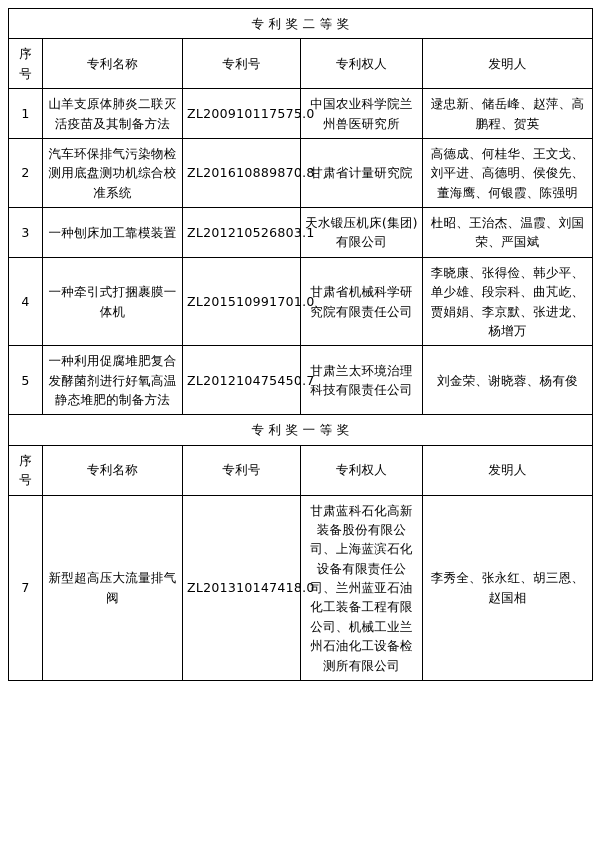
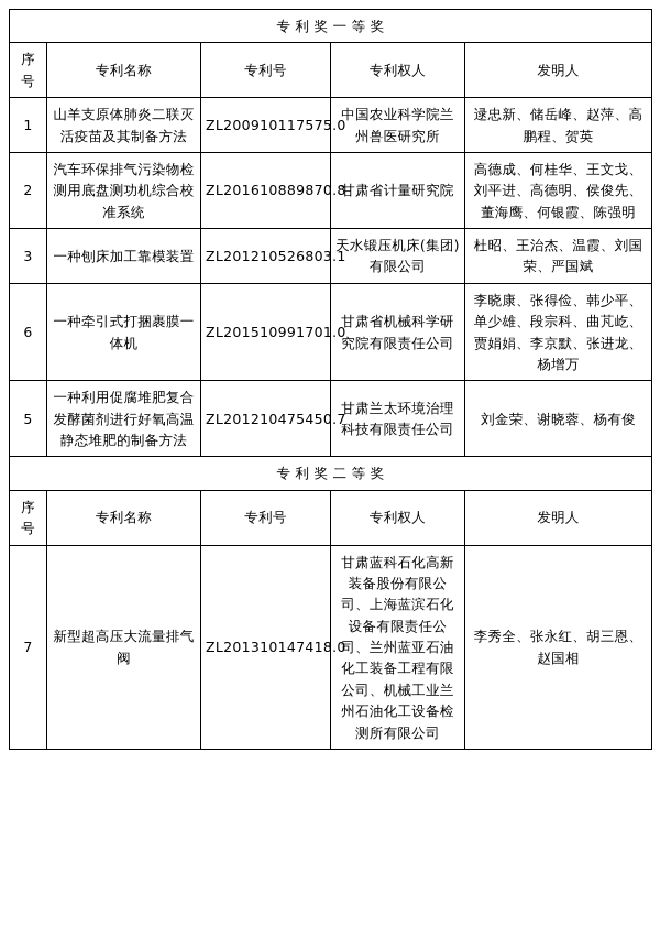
- 专 利 奖 二 等 奖
+ 专 利 奖 一 等 奖
  序号	专利名称	专利号	专利权人	发明人
  1	山羊支原体肺炎二联灭活疫苗及其制备方法	ZL200910117575.	中国农业科学院兰州兽医研究所	逯忠新、储岳峰、赵萍、高鹏程、贺英
  2	汽车环保排气污染物检测用底盘测功机综合校准系统	ZL201610889870.	甘肃省计量研究院	高德成、何桂华、王文戈、刘平进、高德明、侯俊先、董海鹰、何银霞、陈强明
  3	一种刨床加工靠模装置	ZL201210526803.	天水锻压机床(集团)有限公司	杜昭、王治杰、温霞、刘国荣、严国斌
- 4	一种牵引式打捆裹膜一体机	ZL201510991701.	甘肃省机械科学研究院有限责任公司	李晓康、张得俭、韩少平、单少雄、段宗科、曲芃屹、贾娟娟、李京默、张进龙、杨增万
+ 6	一种牵引式打捆裹膜一体机	ZL201510991701.	甘肃省机械科学研究院有限责任公司	李晓康、张得俭、韩少平、单少雄、段宗科、曲芃屹、贾娟娟、李京默、张进龙、杨增万
  5	一种利用促腐堆肥复合发酵菌剂进行好氧高温静态堆肥的制备方法	ZL201210475450.	甘肃兰太环境治理科技有限责任公司	刘金荣、谢晓蓉、杨有俊
- 专 利 奖 一 等 奖
+ 专 利 奖 二 等 奖
  序号	专利名称	专利号	专利权人	发明人
  7	新型超高压大流量排气阀	ZL201310147418.	甘肃蓝科石化高新装备股份有限公司、上海蓝滨石化设备有限责任公司、兰州蓝亚石油化工装备工程有限公司、机械工业兰州石油化工设备检测所有限公司	李秀全、张永红、胡三恩、赵国相
